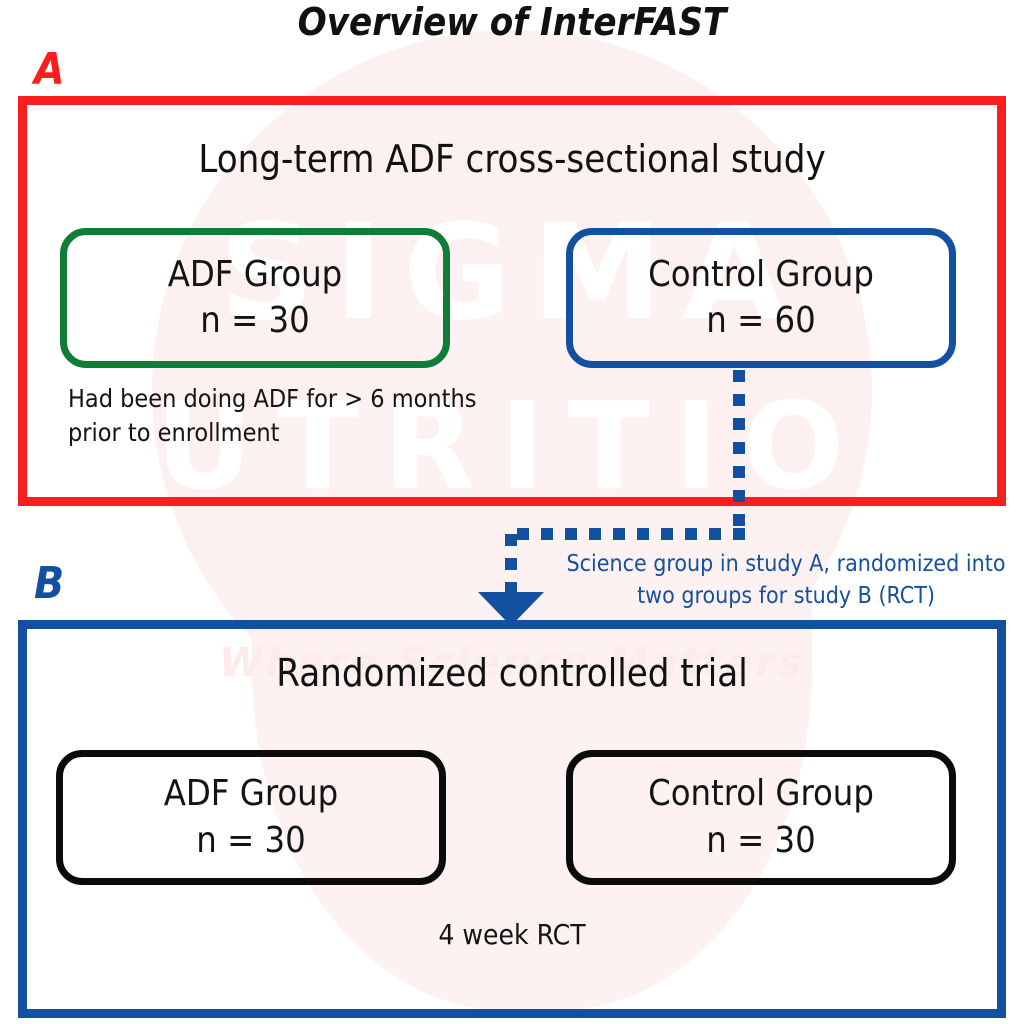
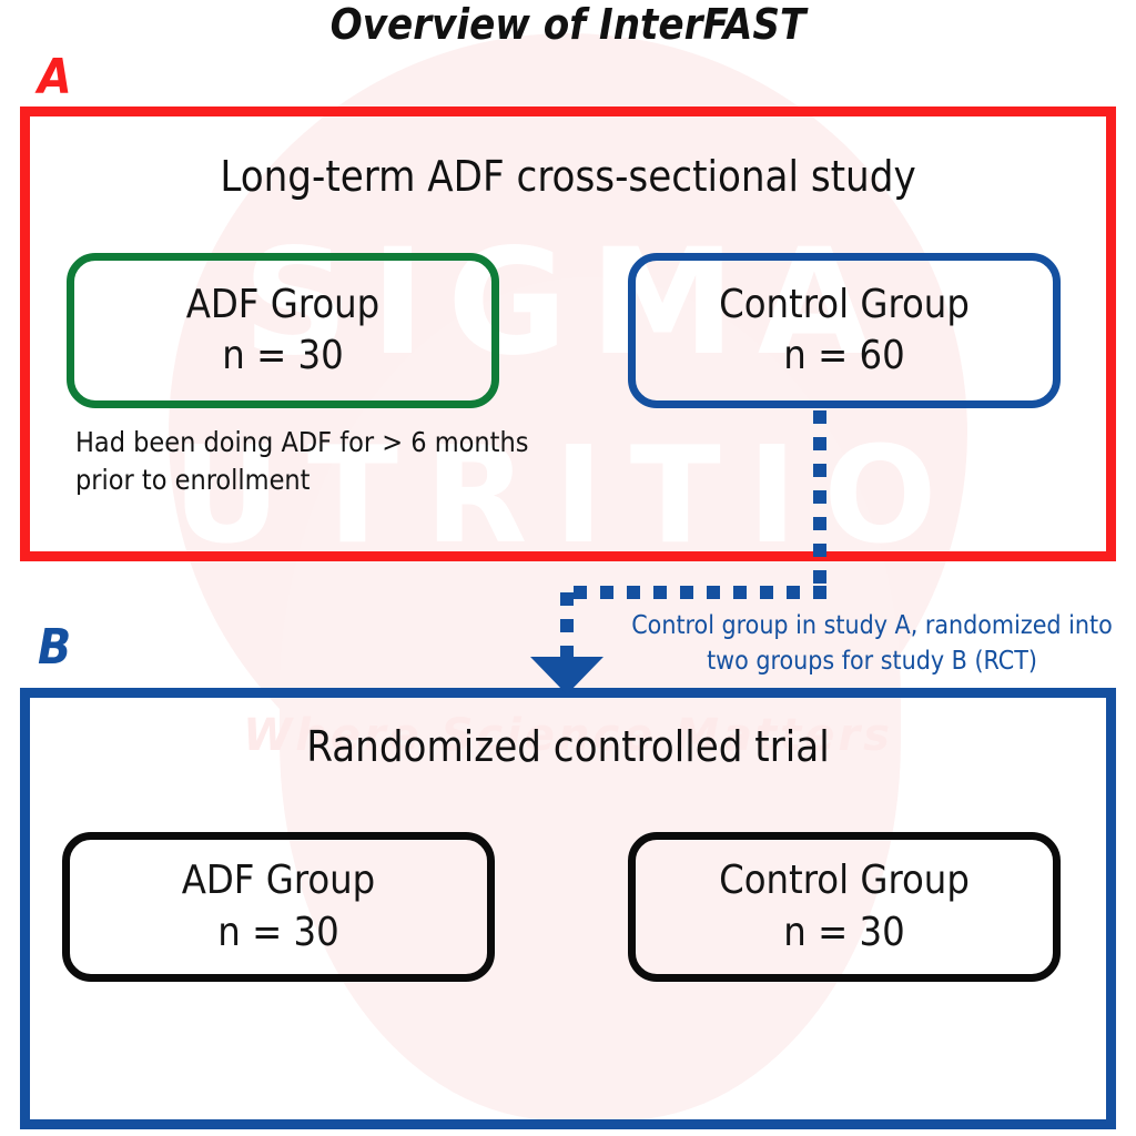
  SIGMA
  NUTRITION
  Where Science Matters
  Overview of InterFAST
  A
  B
  Long-term ADF cross-sectional study
  ADF Group
  n = 30
  Control Group
  n = 60
  Had been doing ADF for > 6 months prior to enrollment
  Randomized controlled trial
  ADF Group
  n = 30
  Control Group
  n = 30
- 4 week RCT
- Science group in study A, randomized into
+ Control group in study A, randomized into
  two groups for study B (RCT)
